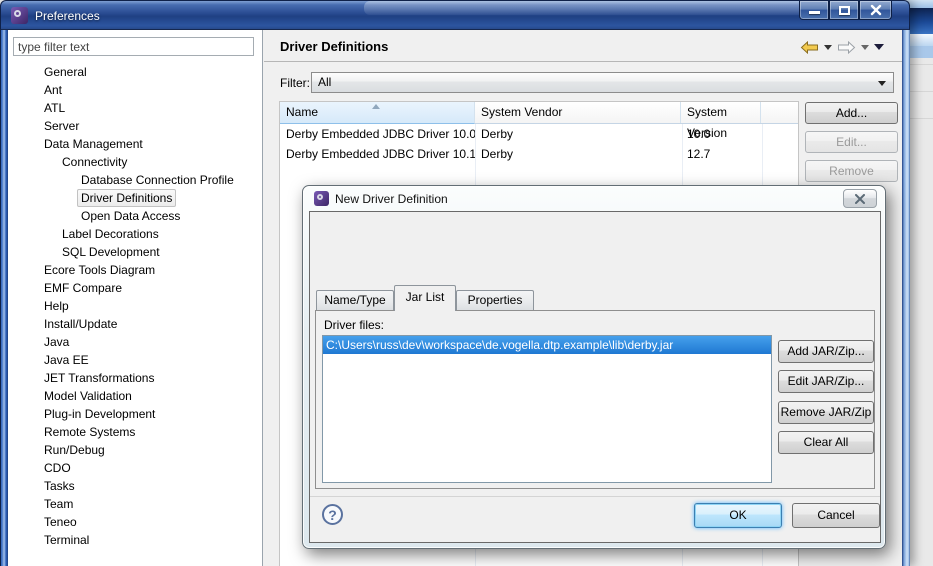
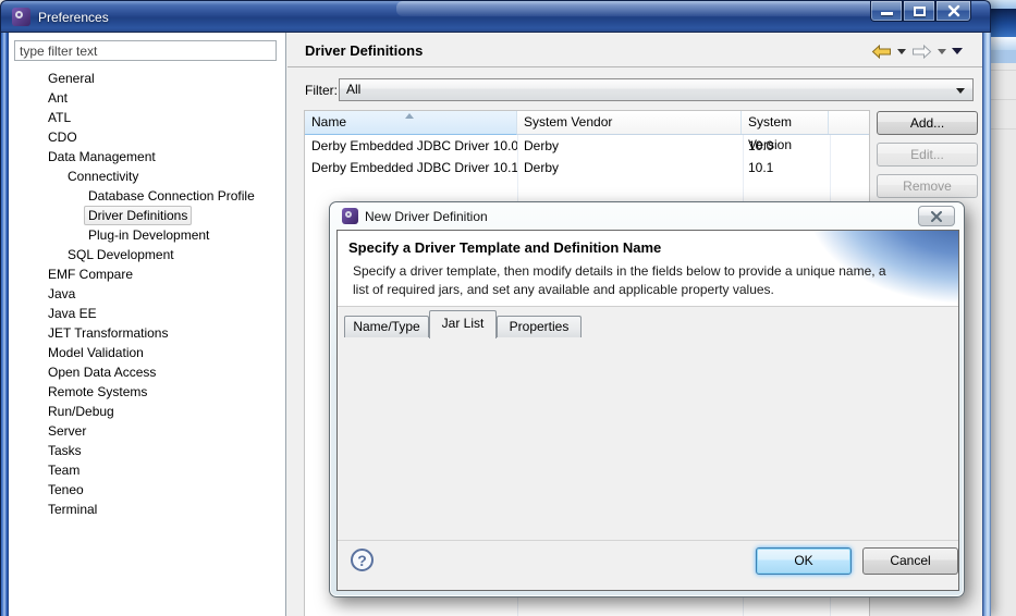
  Preferences
  type filter text
  General
  Ant
  ATL
- Server
+ CDO
  Data Management
  Connectivity
  Database Connection Profile
  Driver Definitions
- Open Data Access
+ Plug-in Development
- Label Decorations
  SQL Development
- Ecore Tools Diagram
  EMF Compare
- Help
- Install/Update
  Java
  Java EE
  JET Transformations
  Model Validation
- Plug-in Development
+ Open Data Access
  Remote Systems
  Run/Debug
- CDO
+ Server
  Tasks
  Team
  Teneo
  Terminal
  Driver Definitions
  Filter:
  All
  Name
  System Vendor
  System Version
  Derby Embedded JDBC Driver 10.0
  Derby
  Derby Embedded JDBC Driver 10.1
  Derby
- 12.7
+ 10.1
  Add...
  Edit...
  Remove
  New Driver Definition
+ Specify a Driver Template and Definition Name
+ Specify a driver template, then modify details in the fields below to provide a unique name, a
+ list of required jars, and set any available and applicable property values.
  Name/Type
  Jar List
  Properties
- Driver files:
- C:\Users\russ\dev\workspace\de.vogella.dtp.example\lib\derby.jar
- Add JAR/Zip...
- Edit JAR/Zip...
- Remove JAR/Zip
- Clear All
  ?
  OK
  Cancel
